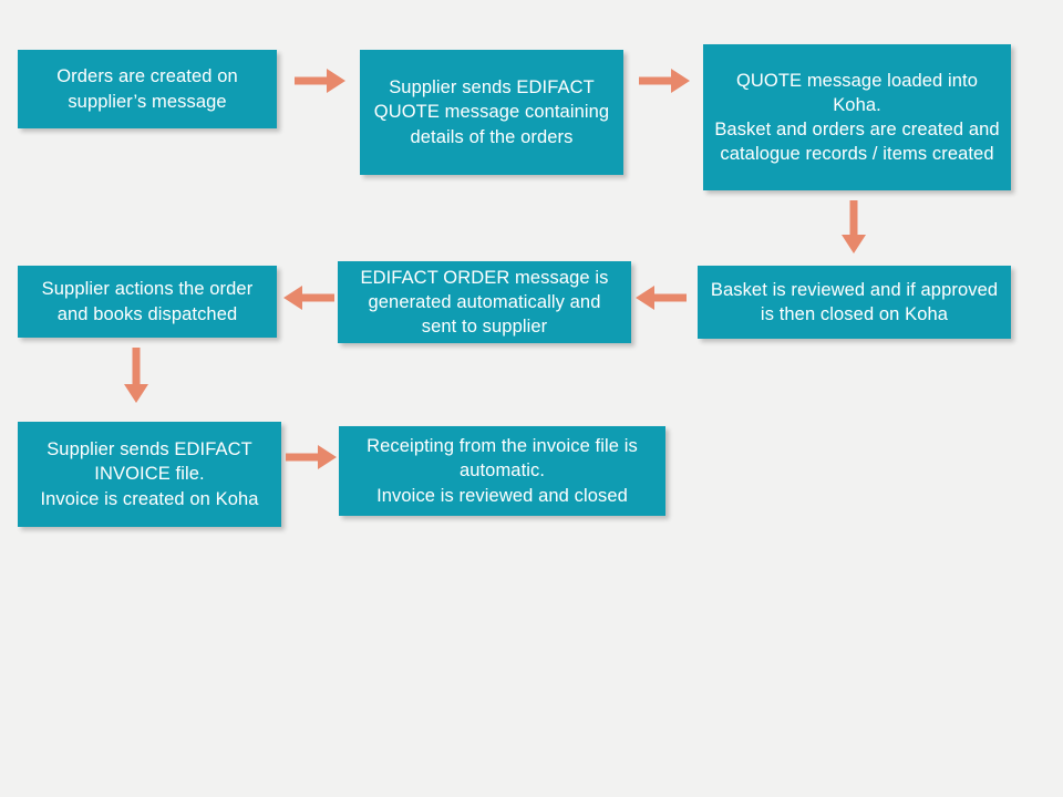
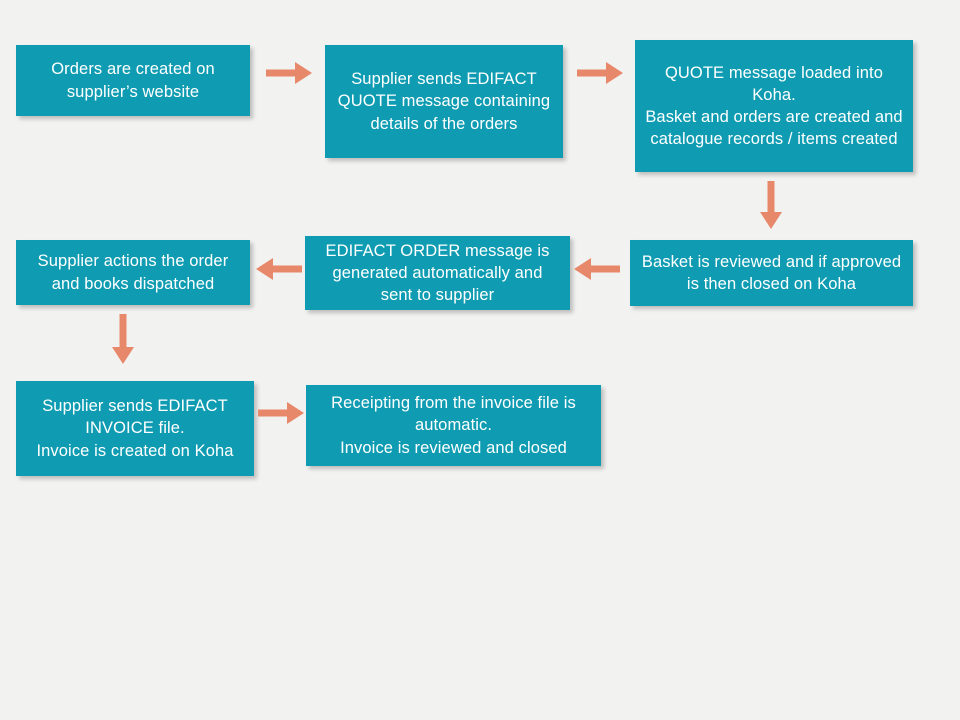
- Orders are created on supplier’s message
+ Orders are created on supplier’s website
  Supplier sends EDIFACT QUOTE message containing details of the orders
  QUOTE message loaded into Koha.
  Basket and orders are created and catalogue records / items created
  Basket is reviewed and if approved is then closed on Koha
  EDIFACT ORDER message is generated automatically and sent to supplier
  Supplier actions the order and books dispatched
  Supplier sends EDIFACT INVOICE file.
  Invoice is created on Koha
  Receipting from the invoice file is automatic.
  Invoice is reviewed and closed
